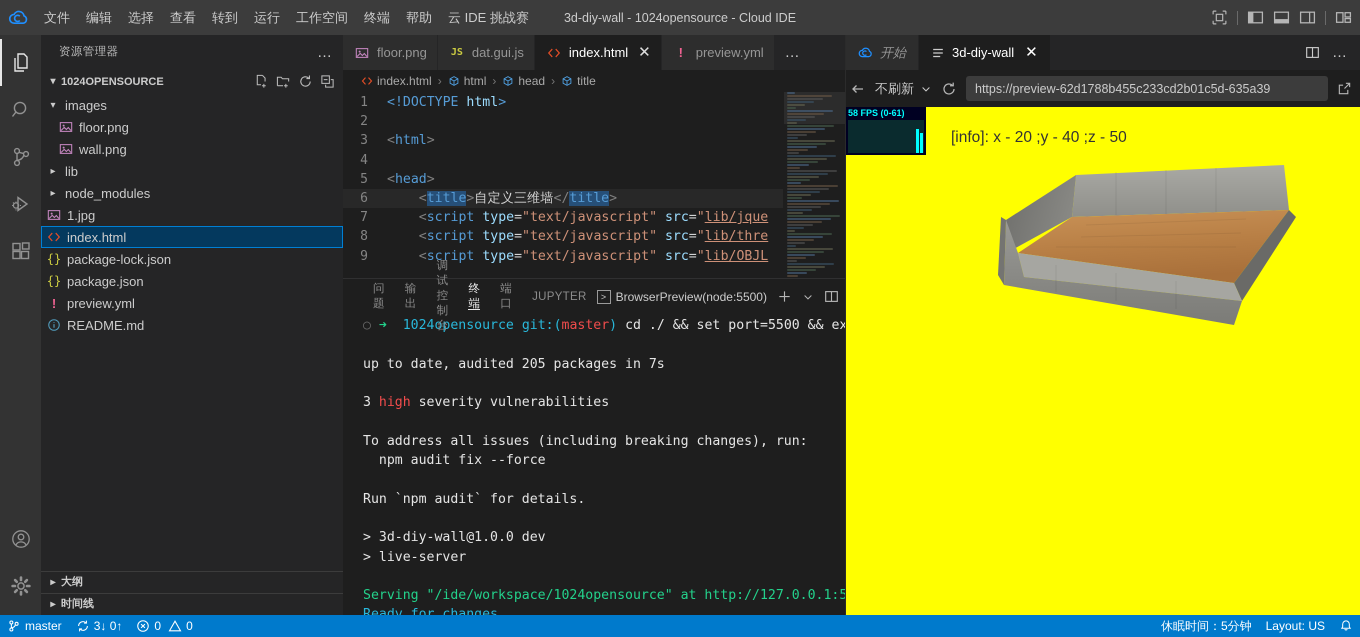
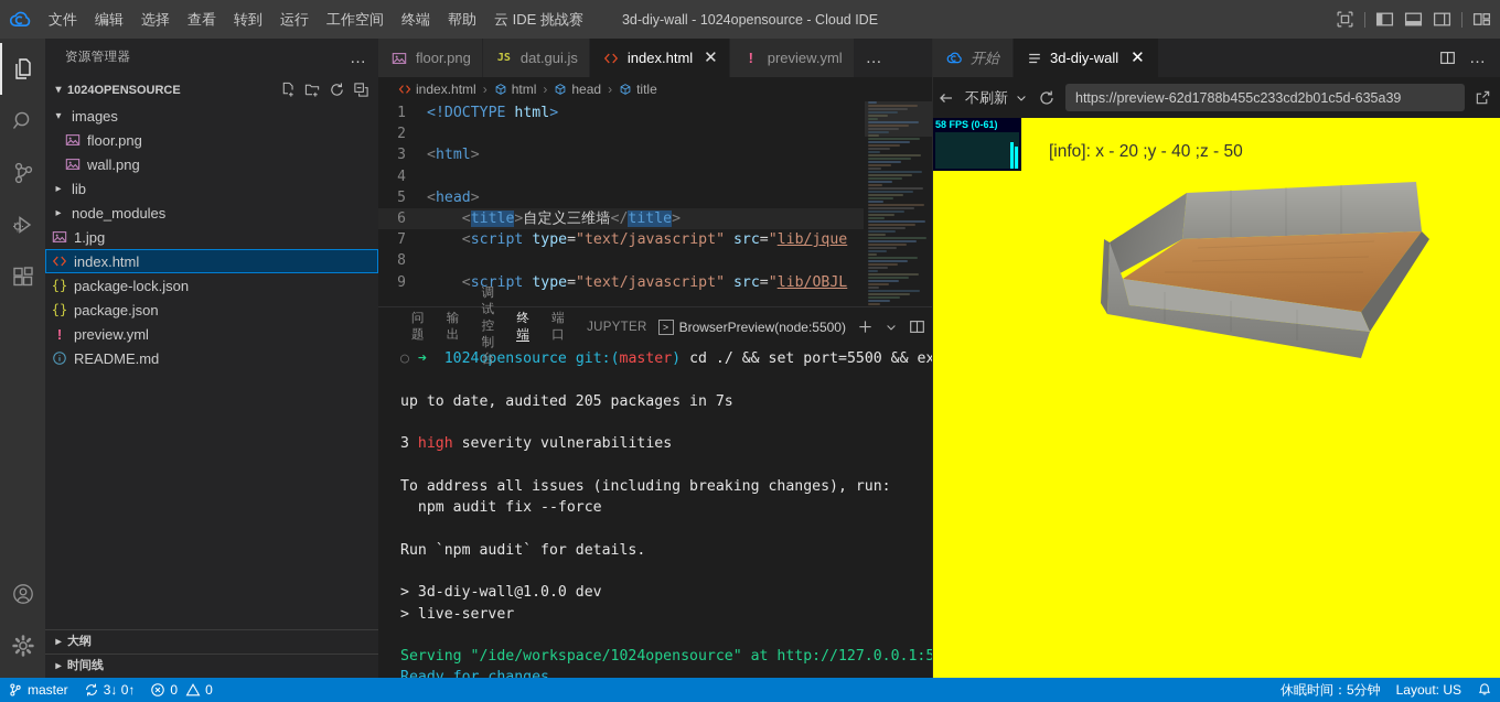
  文件
  编辑
  选择
  查看
  转到
  运行
  工作空间
  终端
  帮助
  云 IDE 挑战赛
  3d-diy-wall - 1024opensource - Cloud IDE
  资源管理器
  …
  ▾
  1024OPENSOURCE
  ▾
  images
  floor.png
  wall.png
  ▸
  lib
  ▸
  node_modules
  1.jpg
  index.html
  {}
  package-lock.json
  {}
  package.json
  !
  preview.yml
  README.md
  ▸
  大纲
  ▸
  时间线
  floor.png
  JS
  dat.gui.js
  index.html
  ✕
  !
  preview.yml
  …
  index.html
  ›
  html
  ›
  head
  ›
  title
  1
  <!DOCTYPE html>
  2
  3
  <html>
  4
  5
  <head>
  6
  <title>自定义三维墙</title>
  7
  <script type="text/javascript" src="lib/jque
  8
- <script type="text/javascript" src="lib/thre
  9
  <script type="text/javascript" src="lib/OBJL
  问题
  输出
  调试控制台
  终端
  端口
  JUPYTER
  >
  BrowserPreview(node:5500)
  up to date, audited 205 packages in 7s
  3 high severity vulnerabilities
  To address all issues (including breaking changes), run:
  npm audit fix --force
  Run `npm audit` for details.
  > 3d-diy-wall@1.0.0 dev
  > live-server
  Serving "/ide/workspace/1024opensource" at http://127.0.0.1:5
  开始
  3d-diy-wall
  ✕
  …
  不刷新
  https://preview-62d1788b455c233cd2b01c5d-635a39
  58 FPS (0-61)
  [info]: x - 20 ;y - 40 ;z - 50
  master
  3↓ 0↑
  0
  0
  休眠时间：5分钟
  Layout: US
